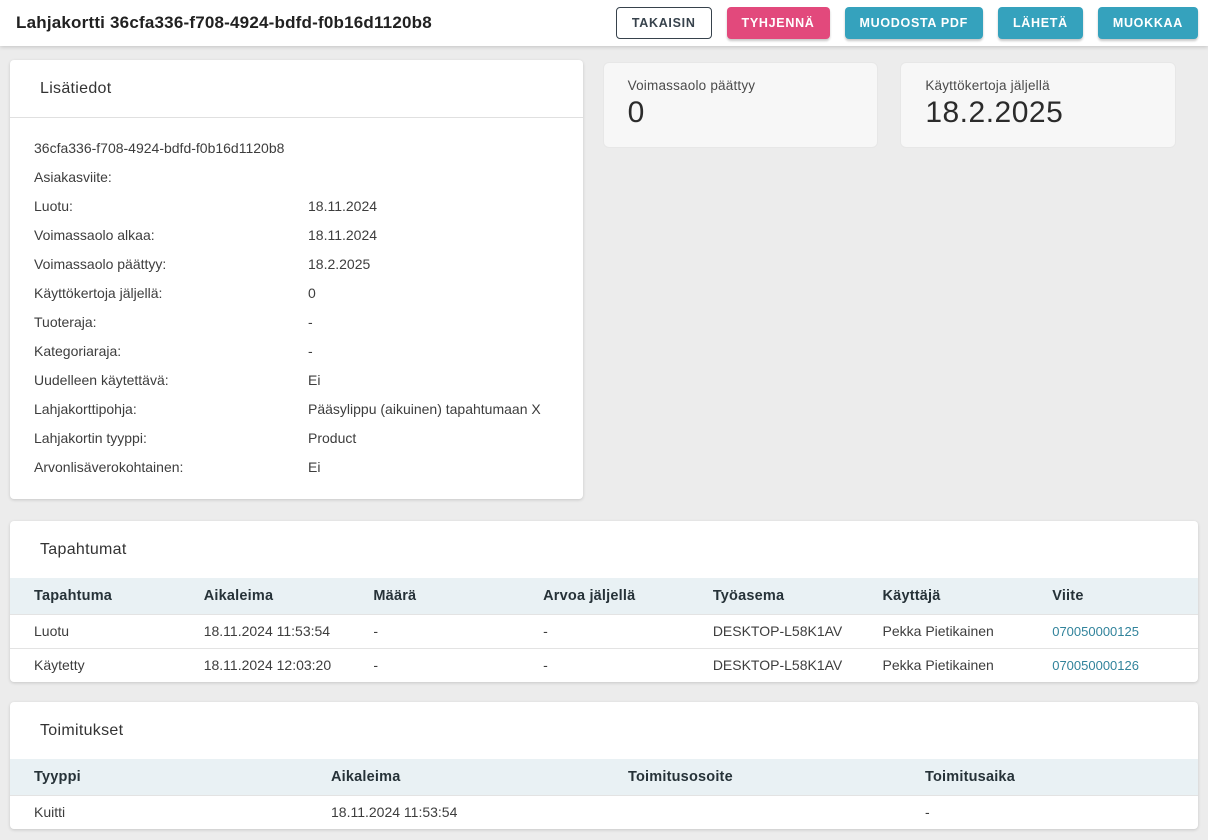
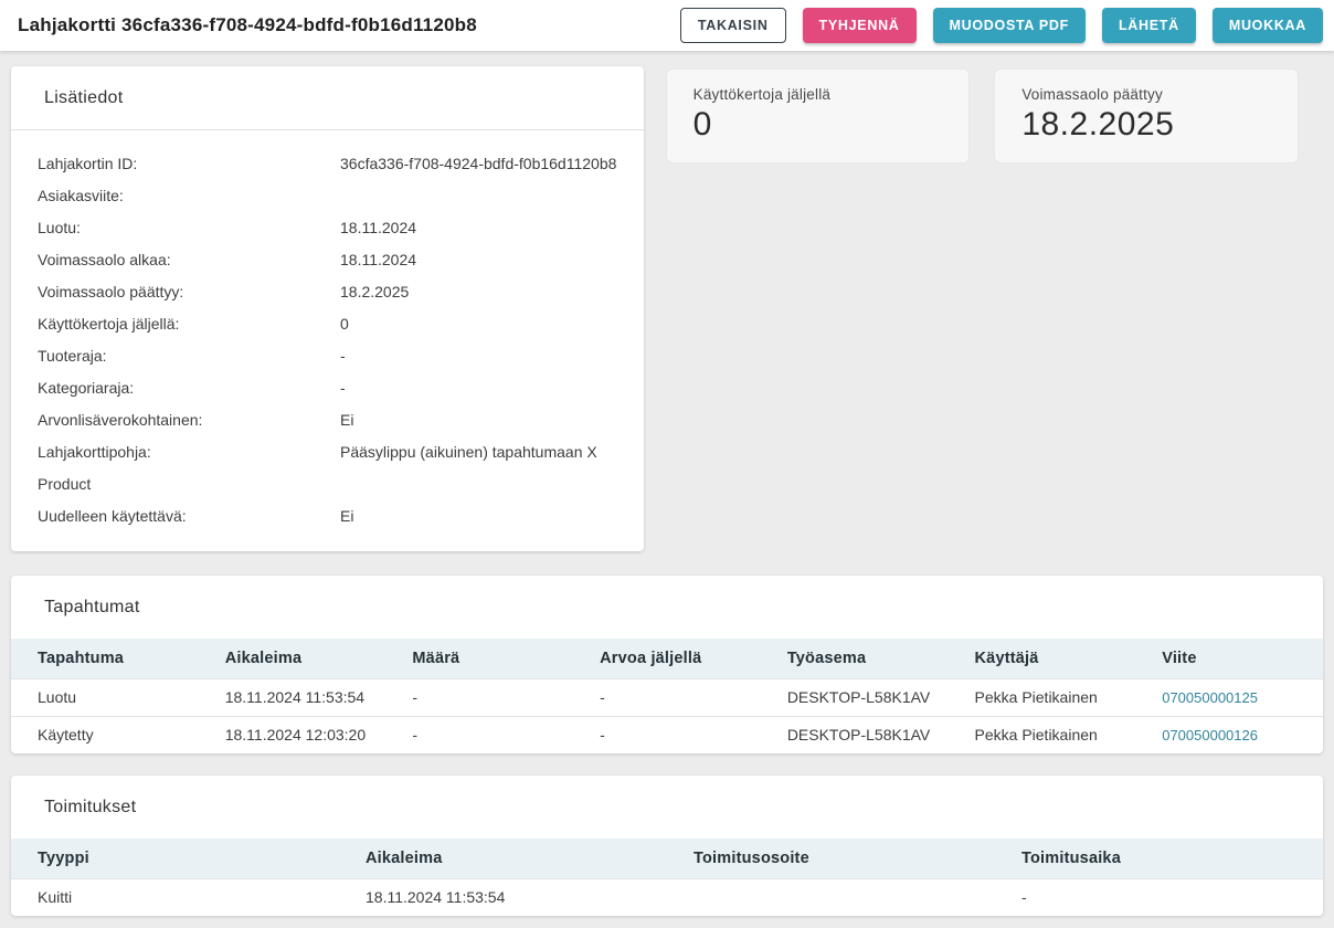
  Lahjakortti 36cfa336-f708-4924-bdfd-f0b16d1120b8
  TAKAISIN
  TYHJENNÄ
  MUODOSTA PDF
  LÄHETÄ
  MUOKKAA
  Lisätiedot
+ Lahjakortin ID:
  36cfa336-f708-4924-bdfd-f0b16d1120b8
  Asiakasviite:
  Luotu:
  18.11.2024
  Voimassaolo alkaa:
  18.11.2024
  Voimassaolo päättyy:
  18.2.2025
  Käyttökertoja jäljellä:
  0
  Tuoteraja:
  -
  Kategoriaraja:
  -
- Uudelleen käytettävä:
+ Arvonlisäverokohtainen:
  Ei
  Lahjakorttipohja:
  Pääsylippu (aikuinen) tapahtumaan X
- Lahjakortin tyyppi:
  Product
- Arvonlisäverokohtainen:
+ Uudelleen käytettävä:
  Ei
- Voimassaolo päättyy
+ Käyttökertoja jäljellä
  0
- Käyttökertoja jäljellä
+ Voimassaolo päättyy
  18.2.2025
  Tapahtumat
  Tapahtuma	Aikaleima	Määrä	Arvoa jäljellä	Työasema	Käyttäjä	Viite
  Luotu	18.11.2024 11:53:54	-	-	DESKTOP-L58K1AV	Pekka Pietikainen	070050000125
  Käytetty	18.11.2024 12:03:20	-	-	DESKTOP-L58K1AV	Pekka Pietikainen	070050000126
  Toimitukset
  Tyyppi	Aikaleima	Toimitusosoite	Toimitusaika
  Kuitti	18.11.2024 11:53:54		-
